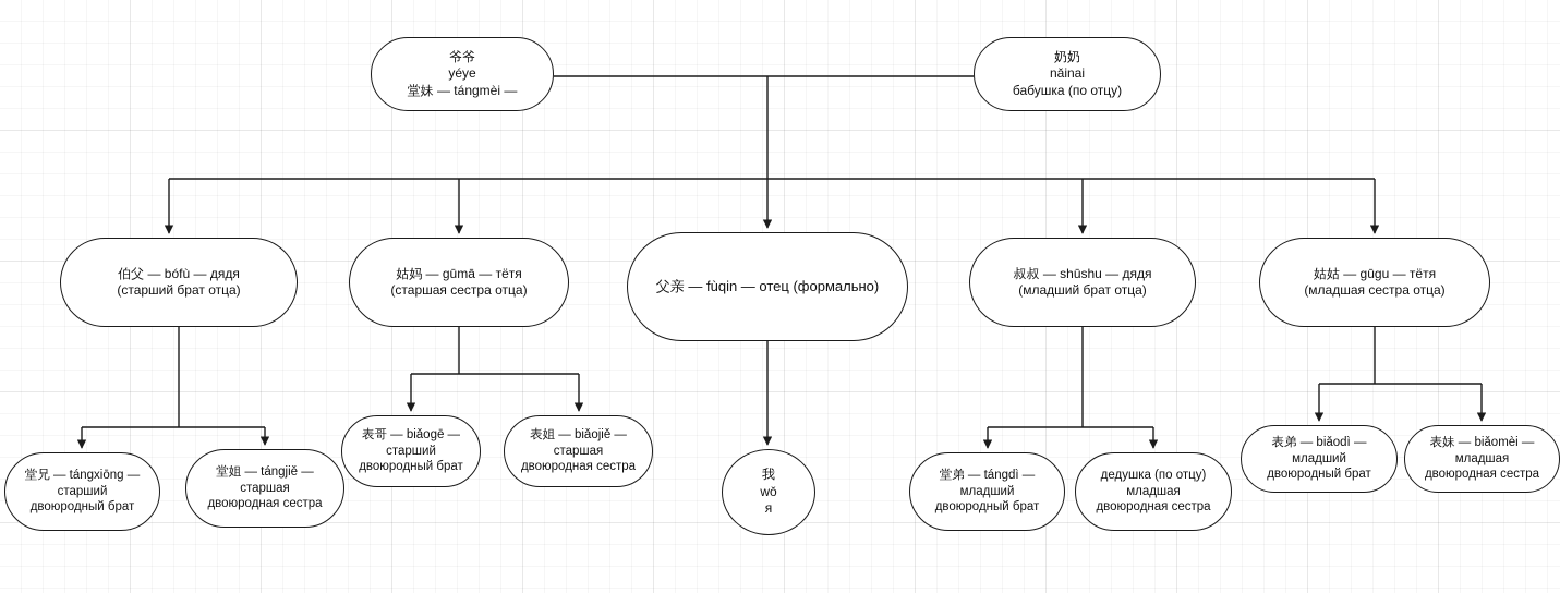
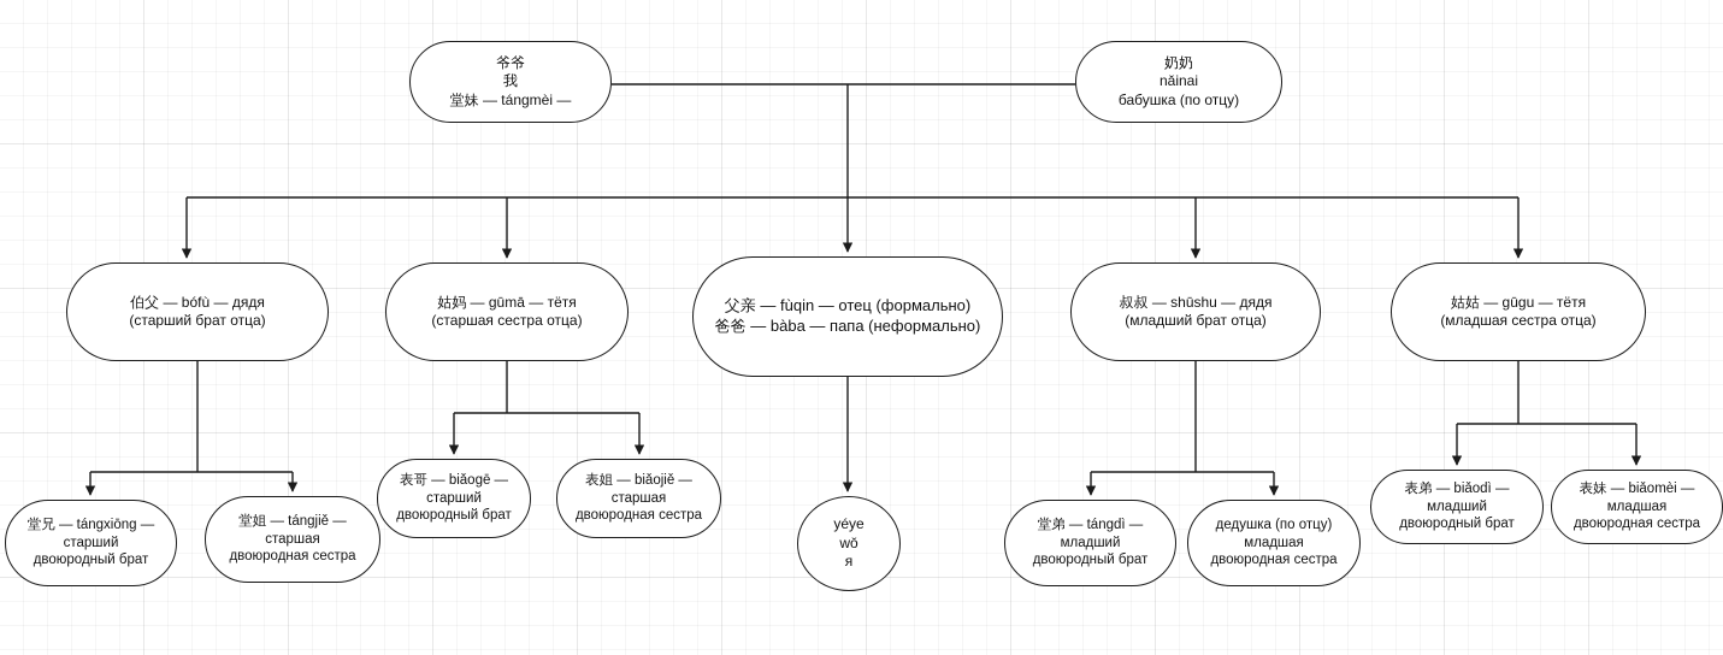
  爷爷
- yéye
+ 我
  堂妹 — tángmèi —
  奶奶
  nǎinai
  бабушка (по отцу)
  伯父 — bófù — дядя
  (старший брат отца)
  姑妈 — gūmā — тётя
  (старшая сестра отца)
  父亲 — fùqin — отец (формально)
+ 爸爸 — bàba — папа (неформально)
  叔叔 — shūshu — дядя
  (младший брат отца)
  姑姑 — gūgu — тётя
  (младшая сестра отца)
  堂兄 — tángxiōng —
  старший
  двоюродный брат
  堂姐 — tángjiě —
  старшая
  двоюродная сестра
  表哥 — biǎogē —
  старший
  двоюродный брат
  表姐 — biǎojiě —
  старшая
  двоюродная сестра
- 我
+ yéye
  wǒ
  я
  堂弟 — tángdì —
  младший
  двоюродный брат
  дедушка (по отцу)
  младшая
  двоюродная сестра
  表弟 — biǎodì —
  младший
  двоюродный брат
  表妹 — biǎomèi —
  младшая
  двоюродная сестра
